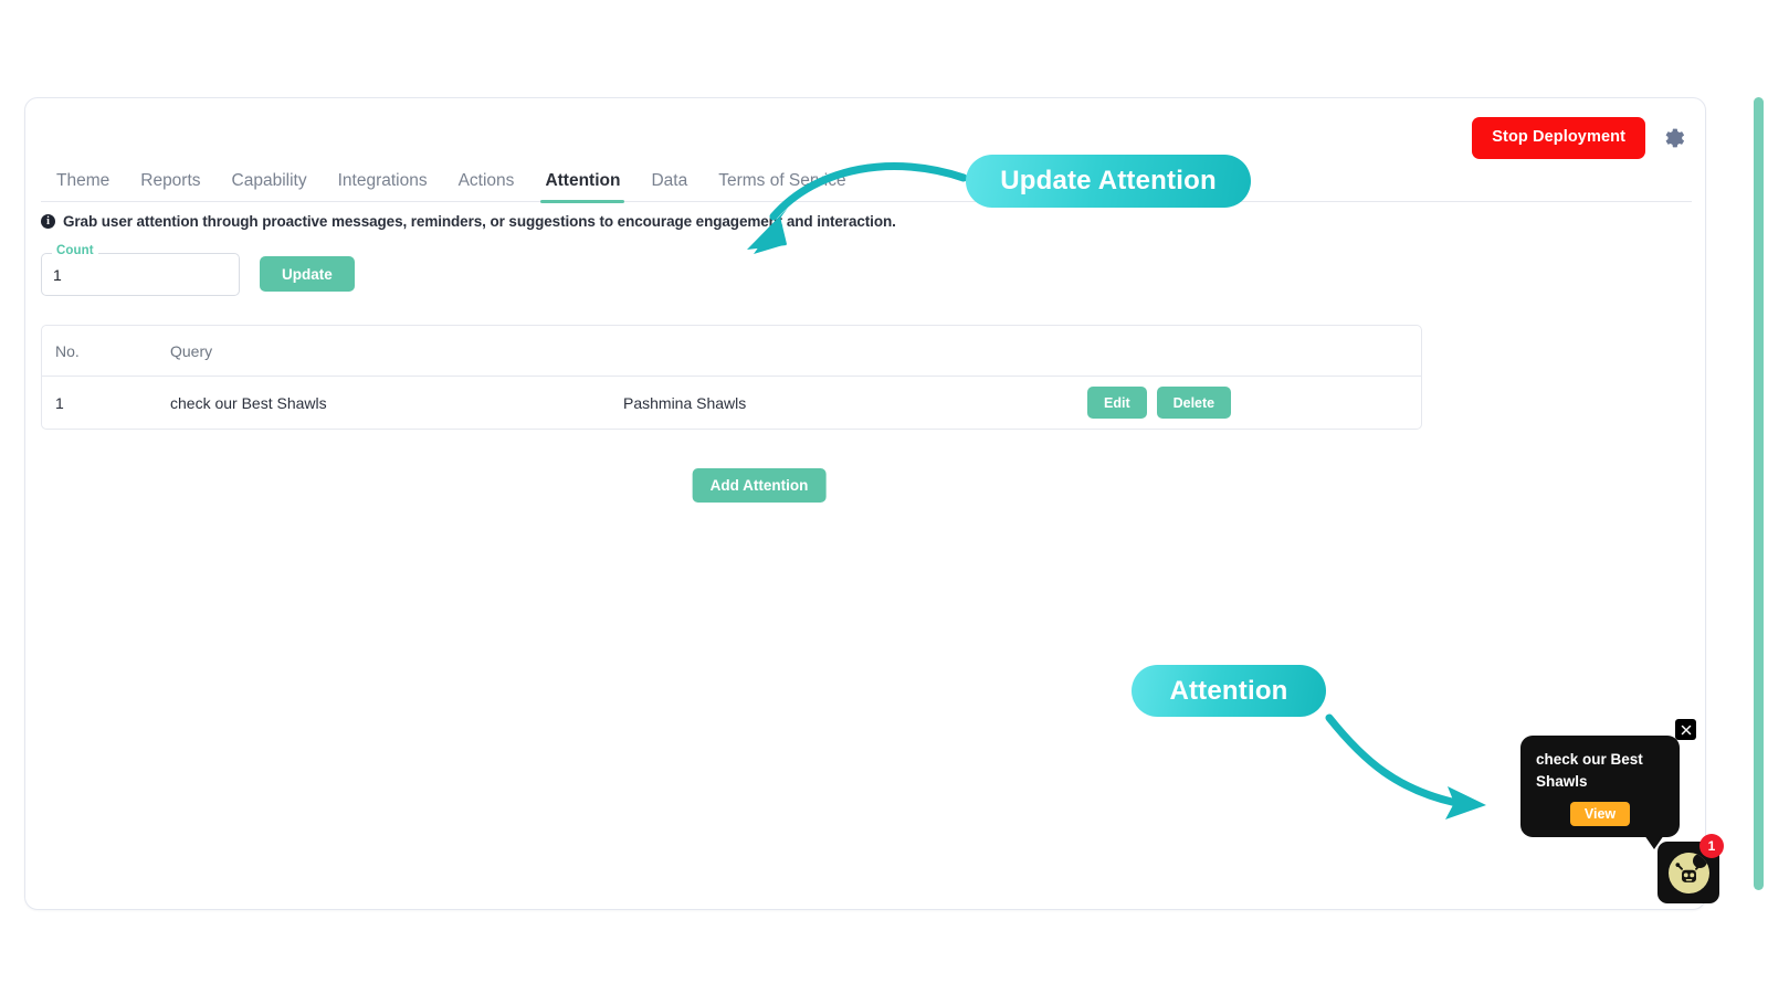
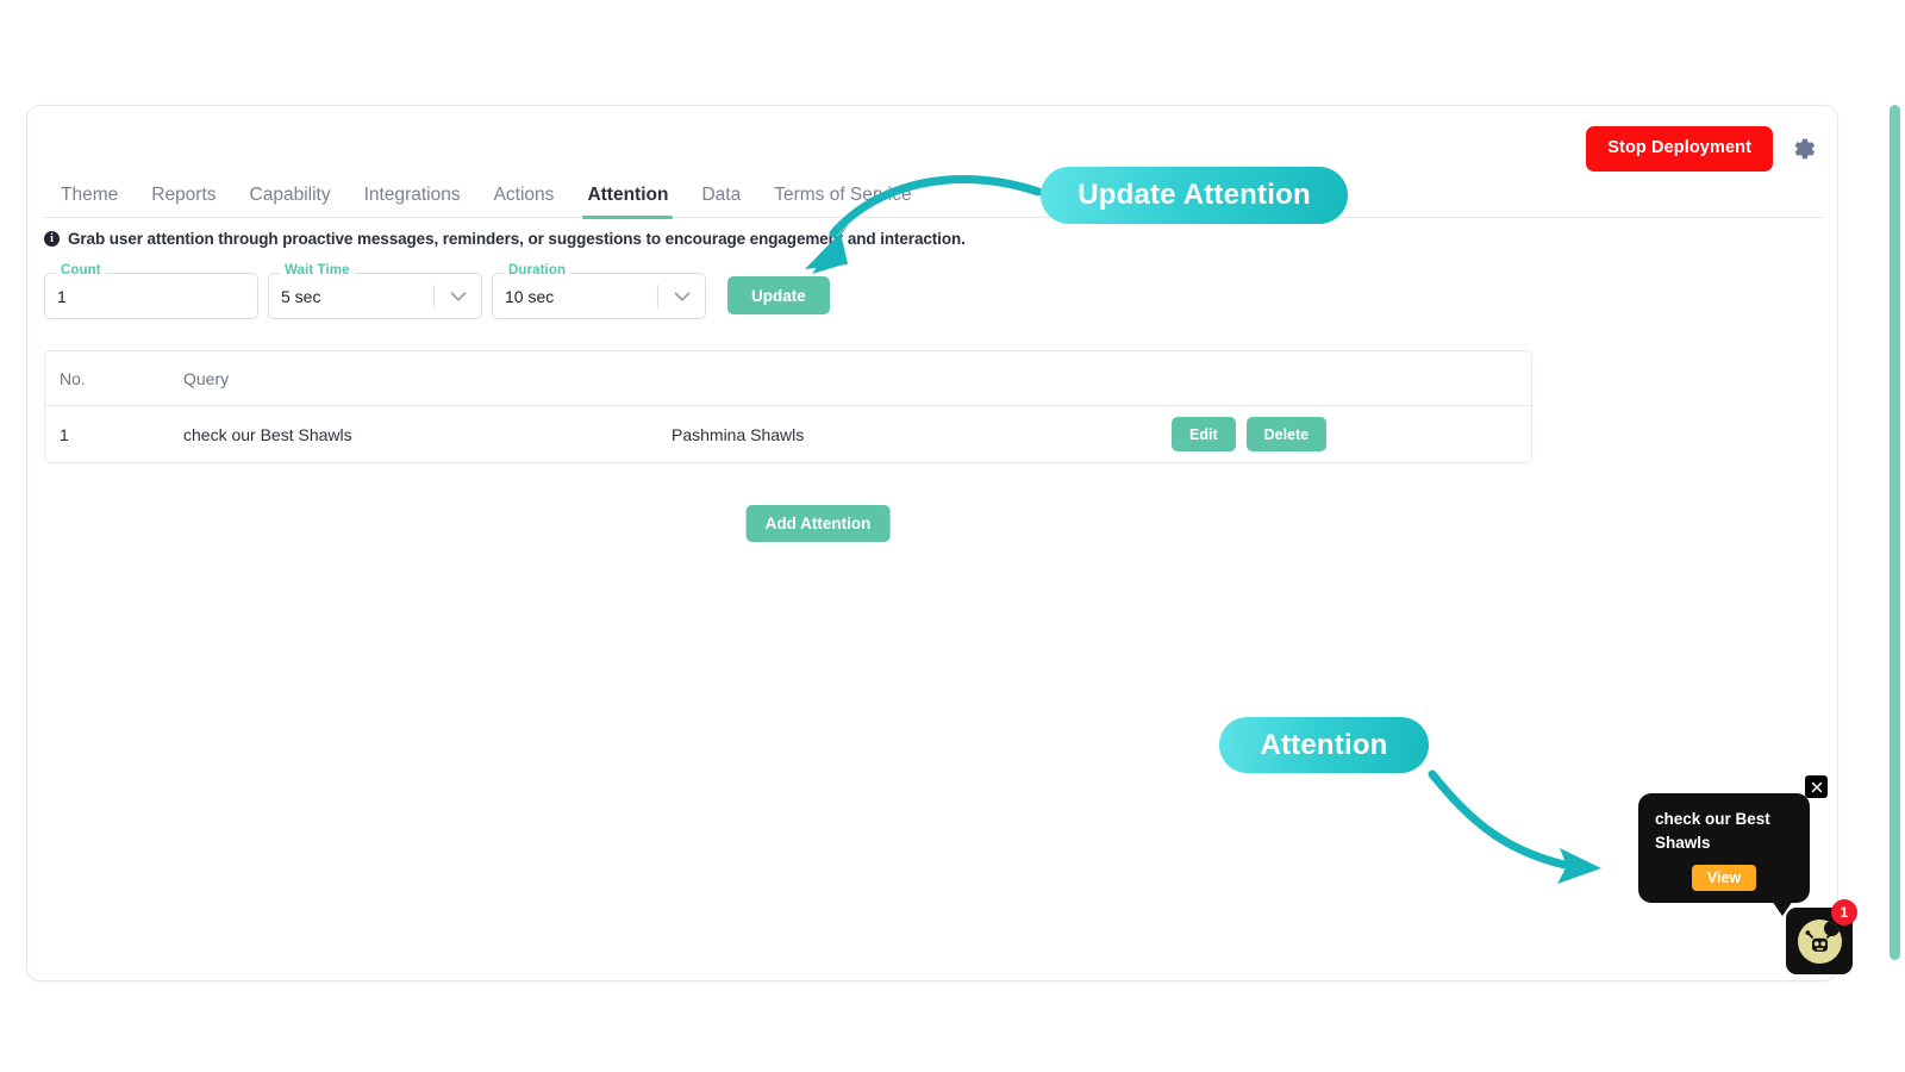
  Stop Deployment
  Theme
  Reports
  Capability
  Integrations
  Actions
  Attention
  Data
  Terms of Sere
  i
  Grab user attention through proactive messages, reminders, or suggestions to encourage engagemen and interaction.
  Count
  1
+ Wait Time
+ 5 sec
+ Duration
+ 10 sec
  Update
  No.
  Query
  1
  check our Best Shawls
  Pashmina Shawls
  Edit
  Delete
  Add Attention
  Update Attention
  Attention
  check our Best Shawls
  View
  1
